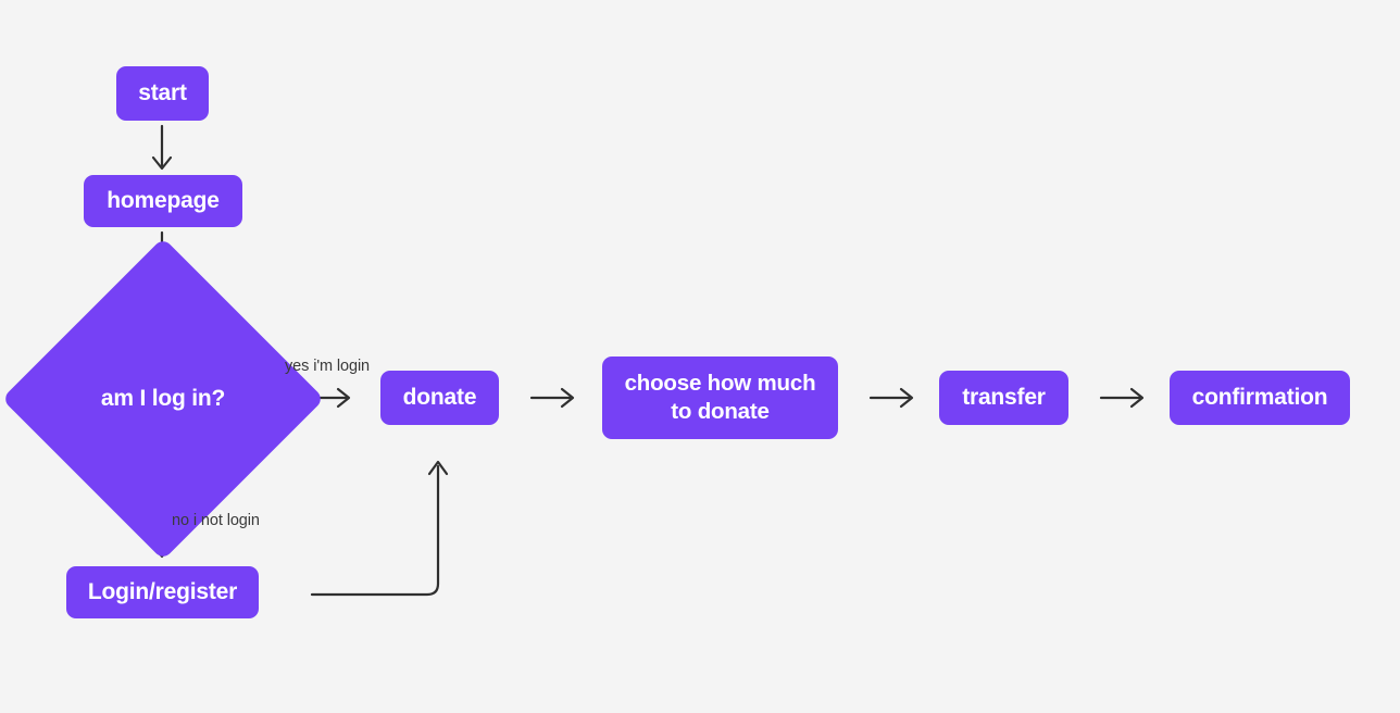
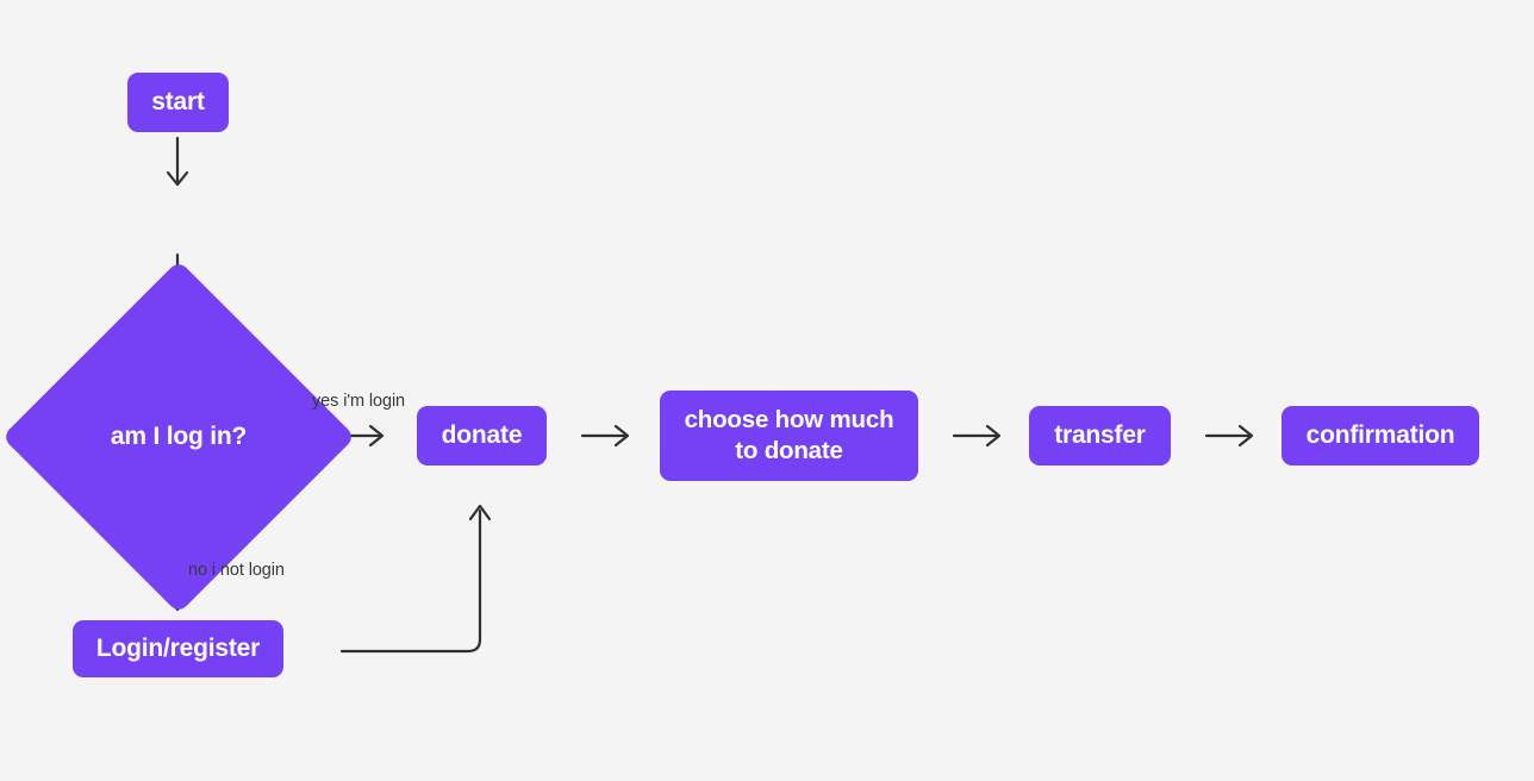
  start
- homepage
  am I log in?
  Login/register
  donate
  choose how much
  to donate
  transfer
  confirmation
  yes i'm login
  no i not login
